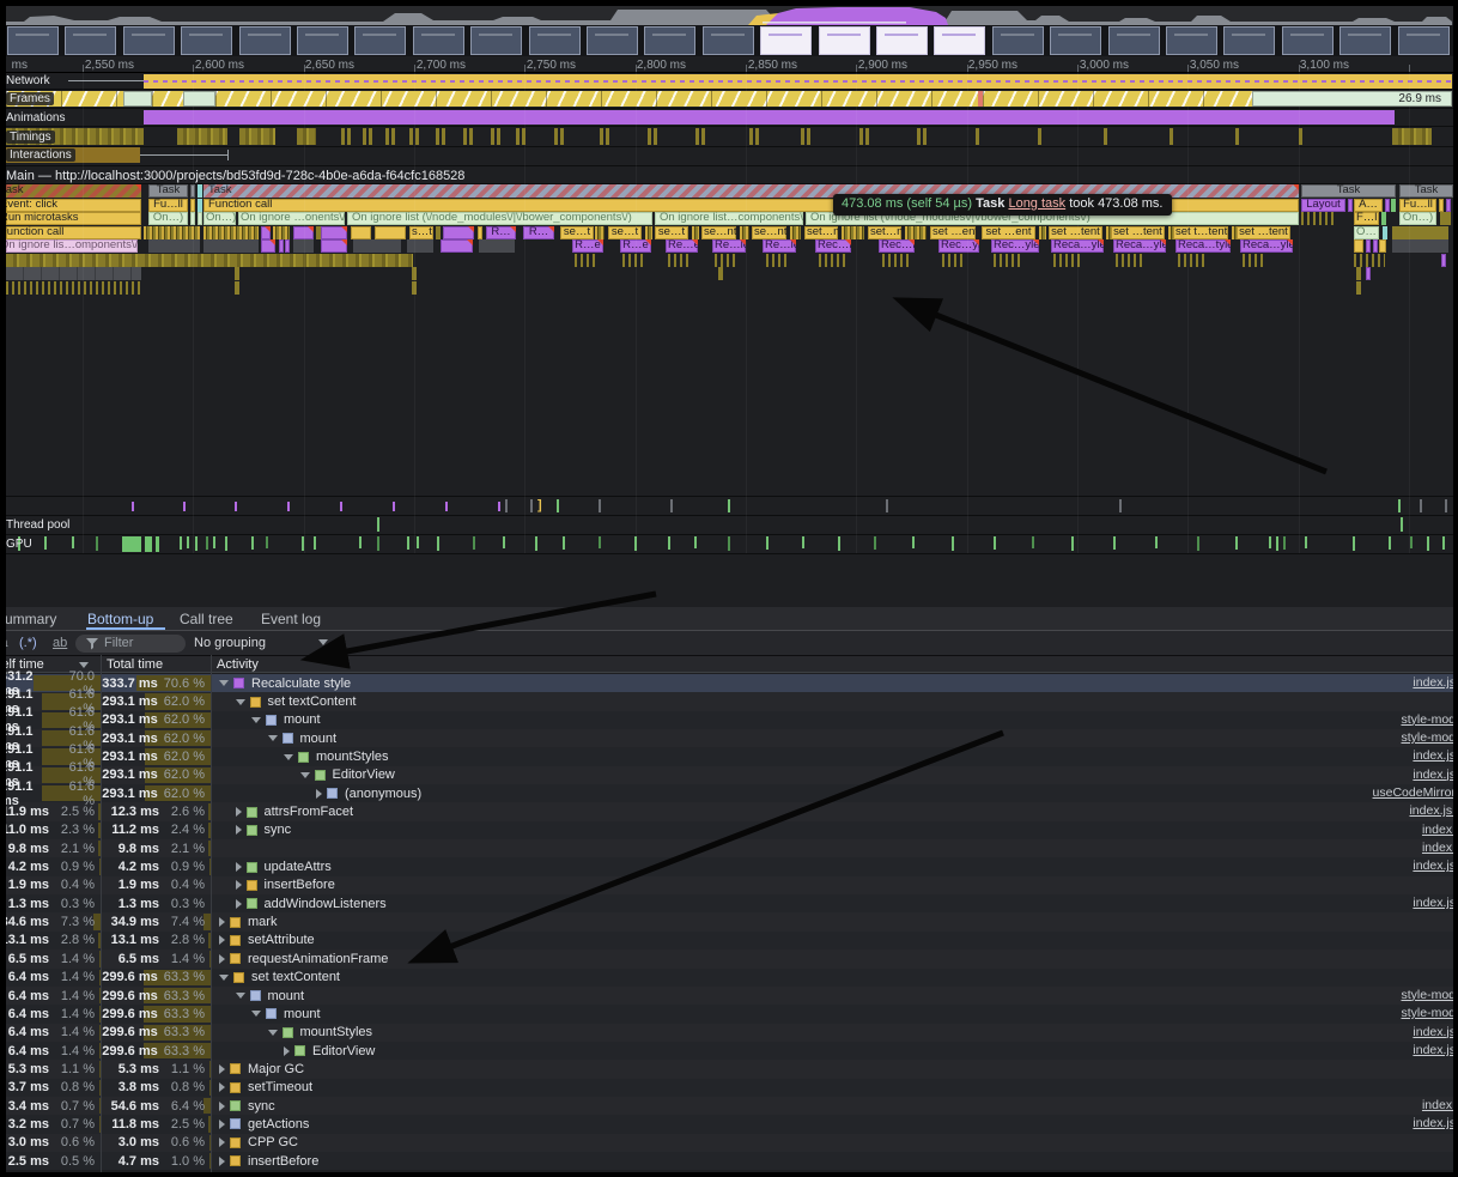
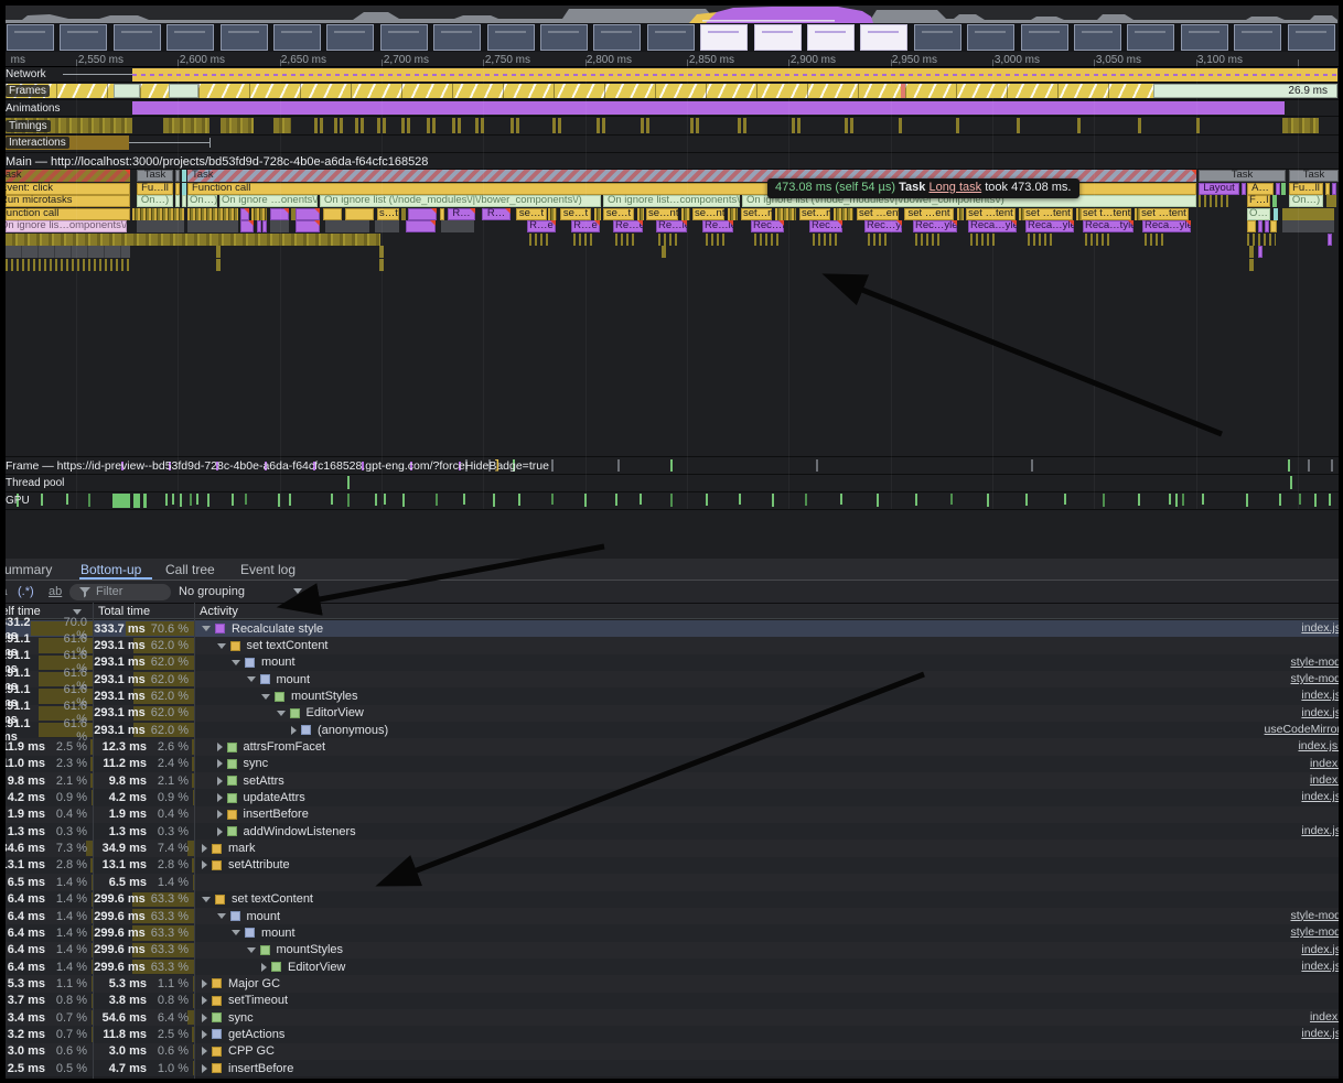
  Network
  Frames
  Animations
  Timings
  Interactions
  Main — http://localhost:3000/projects/bd53fd9d-728c-4b0e-a6da-f64cfc168528
  ask
  Task
  Task
  Task
  Task
  vent: click
  Fu…ll
  Function call
  Layout
  A…
  Fu…ll
  un microtasks
  On…)
  On…)
  On ignore …onents\/
  On ignore list (\/node_modules\/|\/bower_components\/)
  On ignore list…components\
  On ignore list (\/node_modules\/|\/bower_components\/)
  F…l
  On…)
  unction call
  s…t
  R…
  R…
  se…t
  se…t
  se…t
  se…nt
  se…nt
  set…n
  set…n
  set …en
  set …ent
  set …tent
  set …tent
  set t…tent
  set …tent
  O…
  n ignore lis…omponents\/
  R…e
  R…e
  Re…e
  Re…l
  Re…l
  Rec…l
  Rec…l
  Rec…y
  Rec…yle
  Reca…yle
  Reca…yle
  Reca…tyle
  Reca…yle
  473.08 ms (self 54 µs) Task Long task took 473.08 ms.
+ Frame — https://id-preview--bd53fd9d-728c-4b0e-a6da-f64cfc168528.gpt-eng.com/?forceHideBadge=true
  ]
  Thread pool
  GPU
  ummary
  Bottom-up
  Call tree
  Event log
  (.*)
  ab
  Filter
  No grouping
  lf time
  Total time
  Activity
  31.2 s
  70.0 %
  333.7 ms
  70.6 %
  Recalculate style
  index.j
  91.1 s
  61.6 %
  293.1 ms
  62.0 %
  set textContent
  91.1 s
  61.6 %
  293.1 ms
  62.0 %
  mount
  style-mo
  91.1 s
  61.6 %
  293.1 ms
  62.0 %
  mount
  style-mo
  91.1 s
  61.6 %
  293.1 ms
  62.0 %
  mountStyles
  index.j
  91.1 s
  61.6 %
  293.1 ms
  62.0 %
  EditorView
  index.j
  91.1 s
  61.6 %
  293.1 ms
  62.0 %
  (anonymous)
  useCodeMirro
  1.9 ms
  2.5 %
  12.3 ms
  2.6 %
  attrsFromFacet
  index.js
  1.0 ms
  2.3 %
  11.2 ms
  2.4 %
  sync
  index
  9.8 ms
  2.1 %
  9.8 ms
  2.1 %
+ setAttrs
  index
  4.2 ms
  0.9 %
  4.2 ms
  0.9 %
  updateAttrs
  index.j
  1.9 ms
  0.4 %
  1.9 ms
  0.4 %
  insertBefore
  1.3 ms
  0.3 %
  1.3 ms
  0.3 %
  addWindowListeners
  index.j
  4.6 ms
  7.3 %
  34.9 ms
  7.4 %
  mark
  3.1 ms
  2.8 %
  13.1 ms
  2.8 %
  setAttribute
  6.5 ms
  1.4 %
  6.5 ms
  1.4 %
- requestAnimationFrame
  6.4 ms
  1.4 %
  299.6 ms
  63.3 %
  set textContent
  6.4 ms
  1.4 %
  299.6 ms
  63.3 %
  mount
  style-mo
  6.4 ms
  1.4 %
  299.6 ms
  63.3 %
  mount
  style-mo
  6.4 ms
  1.4 %
  299.6 ms
  63.3 %
  mountStyles
  index.j
  6.4 ms
  1.4 %
  299.6 ms
  63.3 %
  EditorView
  index.j
  5.3 ms
  1.1 %
  5.3 ms
  1.1 %
  Major GC
  3.7 ms
  0.8 %
  3.8 ms
  0.8 %
  setTimeout
  3.4 ms
  0.7 %
  54.6 ms
  6.4 %
  sync
  index
  3.2 ms
  0.7 %
  11.8 ms
  2.5 %
  getActions
  index.j
  3.0 ms
  0.6 %
  3.0 ms
  0.6 %
  CPP GC
  2.5 ms
  0.5 %
  4.7 ms
  1.0 %
  insertBefore
  ms
  2,550 ms
  2,600 ms
  2,650 ms
  2,700 ms
  2,750 ms
  2,800 ms
  2,850 ms
  2,900 ms
  2,950 ms
  3,000 ms
  3,050 ms
  3,100 ms
  26.9 ms
